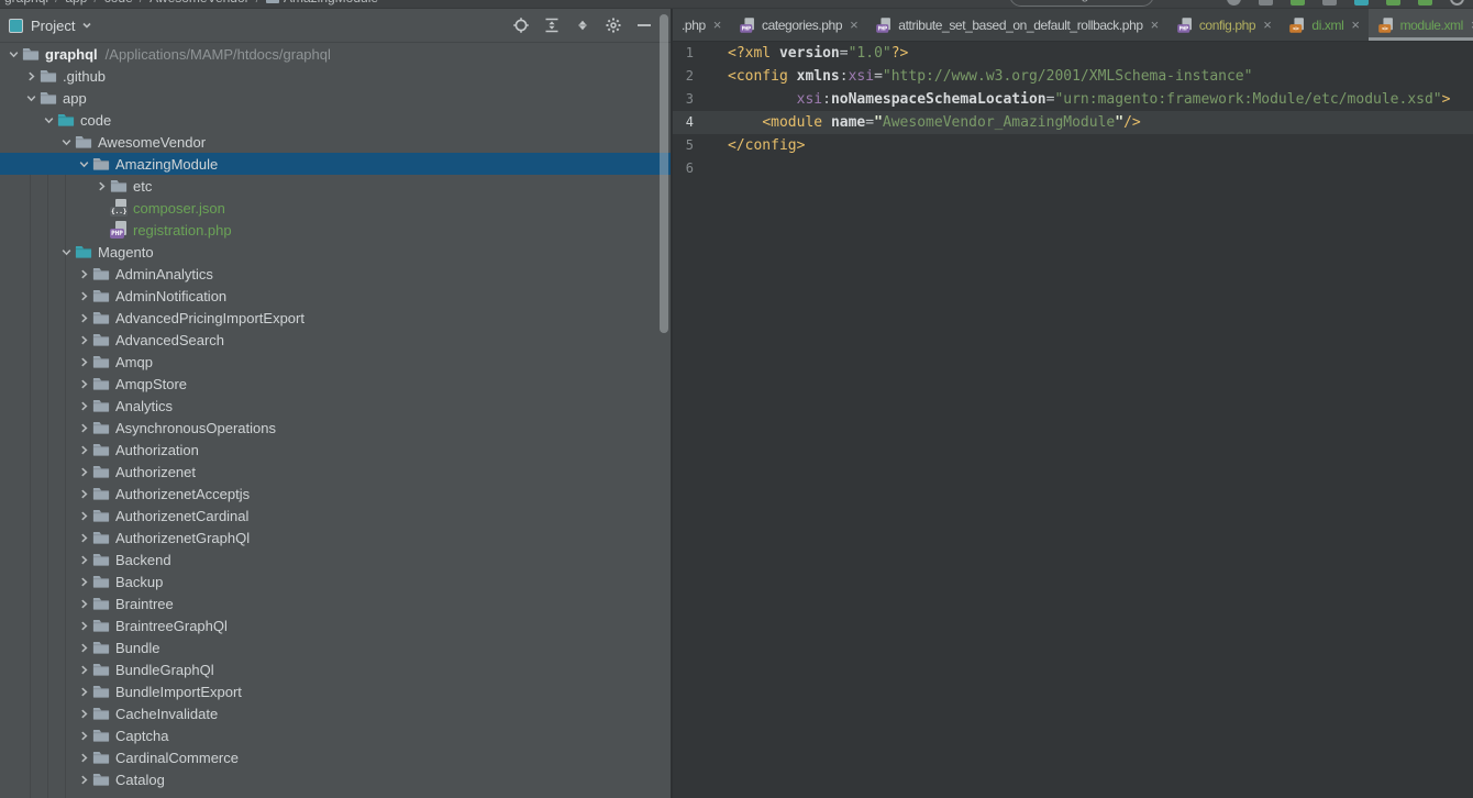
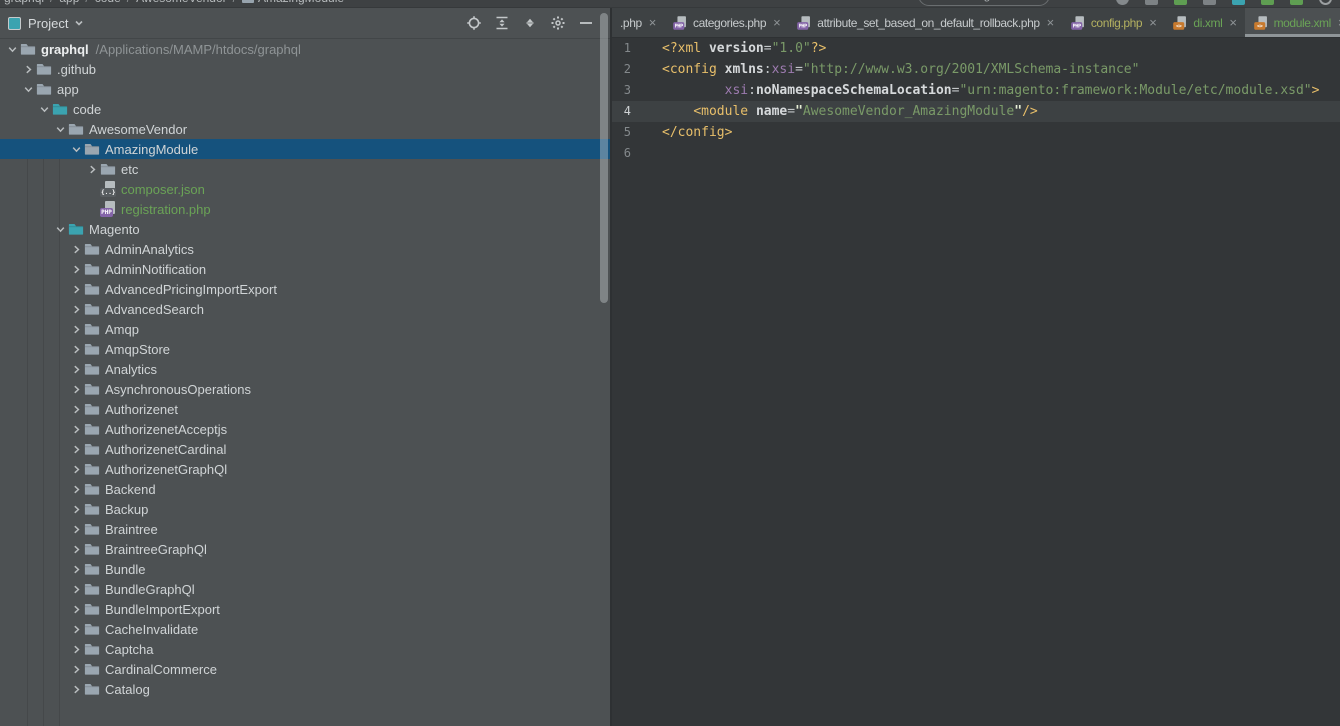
  Project
  graphql
  /Applications/MAMP/htdocs/graphql
  .github
  app
  code
  AwesomeVendor
  AmazingModule
  etc
  composer.json
  registration.php
  Magento
  AdminAnalytics
  AdminNotification
  AdvancedPricingImportExport
  AdvancedSearch
  Amqp
  AmqpStore
  Analytics
  AsynchronousOperations
- Authorization
  Authorizenet
  AuthorizenetAcceptjs
  AuthorizenetCardinal
  AuthorizenetGraphQl
  Backend
  Backup
  Braintree
  BraintreeGraphQl
  Bundle
  BundleGraphQl
  BundleImportExport
  CacheInvalidate
  Captcha
  CardinalCommerce
  Catalog
  .php
  ×
  categories.php
  ×
  attribute_set_based_on_default_rollback.php
  ×
  config.php
  ×
  di.xml
  ×
  module.xml
  1
  <?xml version="1.0"?>
  2
  <config xmlns:xsi="http://www.w3.org/2001/XMLSchema-instance"
  3
  xsi:noNamespaceSchemaLocation="urn:magento:framework:Module/etc/module.xsd">
  4
  <module name="AwesomeVendor_AmazingModule"/>
  5
  </config>
  6
